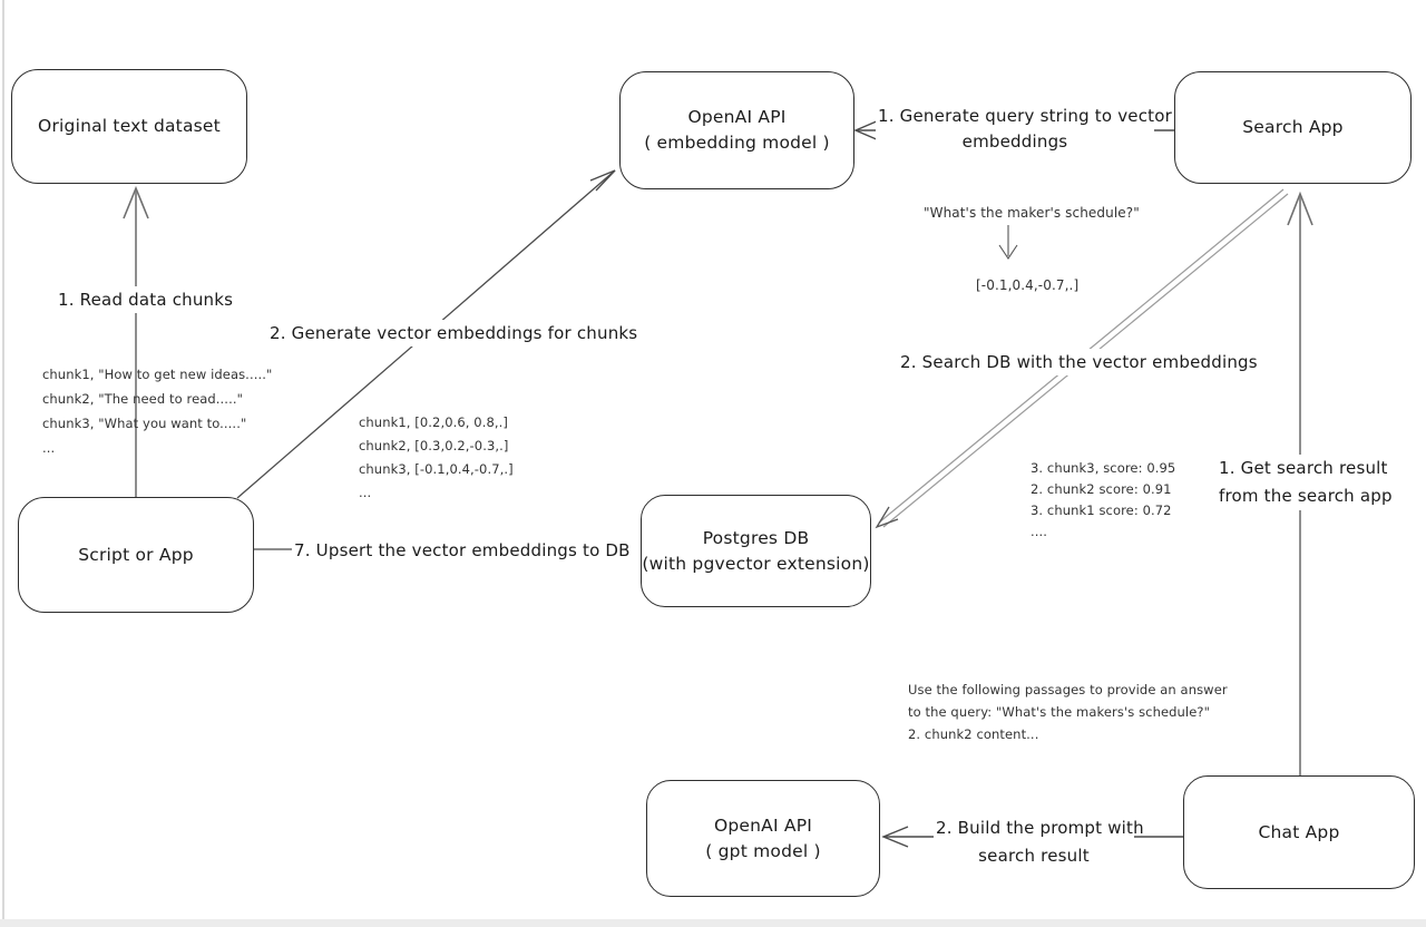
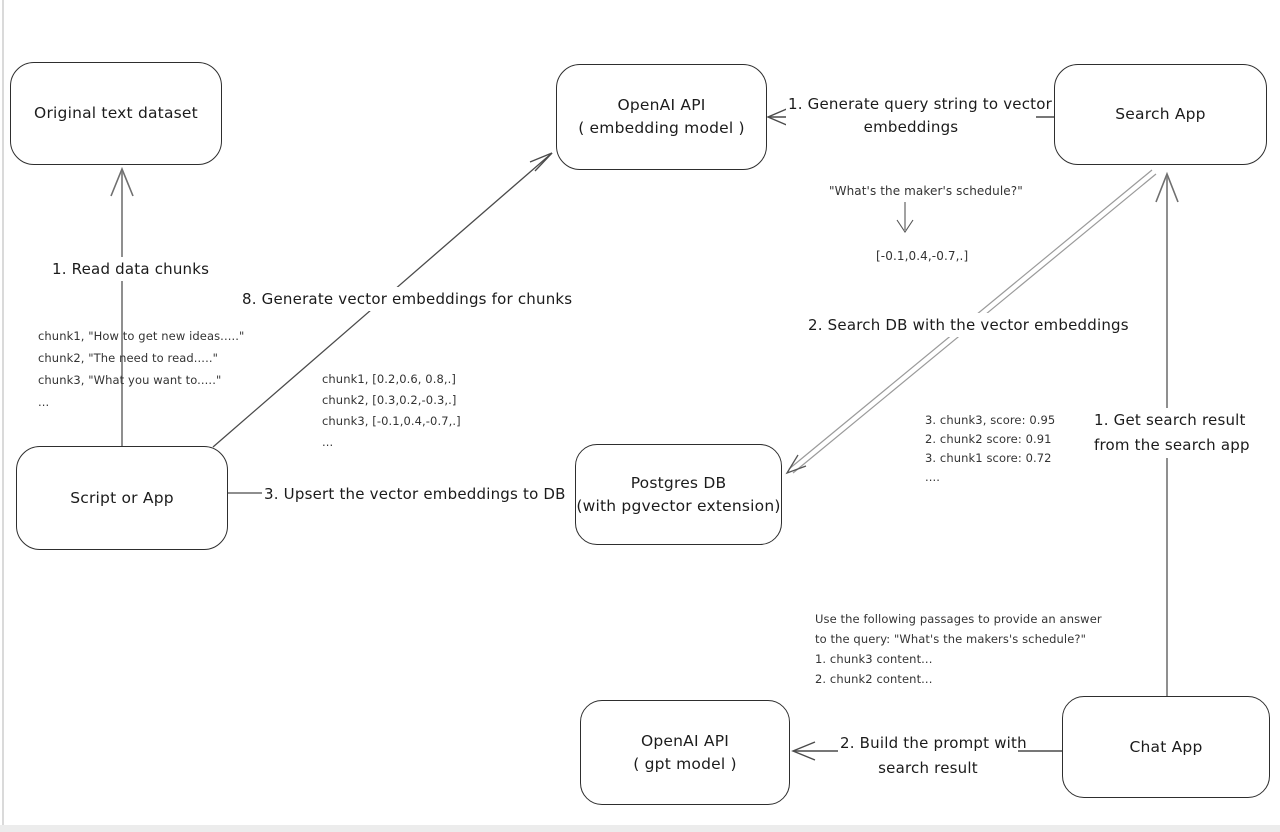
  Original text dataset
  OpenAI API
  ( embedding model )
  Search App
  Script or App
  Postgres DB
  (with pgvector extension)
  OpenAI API
  ( gpt model )
  Chat App
  1. Read data chunks
- 2. Generate vector embeddings for chunks
+ 8. Generate vector embeddings for chunks
- 7. Upsert the vector embeddings to DB
+ 3. Upsert the vector embeddings to DB
  1. Generate query string to vector
  embeddings
  2. Search DB with the vector embeddings
  1. Get search result
  from the search app
  2. Build the prompt with
  search result
  chunk1, "How to get new ideas....."
  chunk2, "The need to read....."
  chunk3, "What you want to....."
  ...
  chunk1, [0.2,0.6, 0.8,.]
  chunk2, [0.3,0.2,-0.3,.]
  chunk3, [-0.1,0.4,-0.7,.]
  ...
  "What's the maker's schedule?"
  [-0.1,0.4,-0.7,.]
  3. chunk3, score: 0.95
  2. chunk2 score: 0.91
  3. chunk1 score: 0.72
  ....
  Use the following passages to provide an answer
  to the query: "What's the makers's schedule?"
+ 1. chunk3 content...
  2. chunk2 content...
